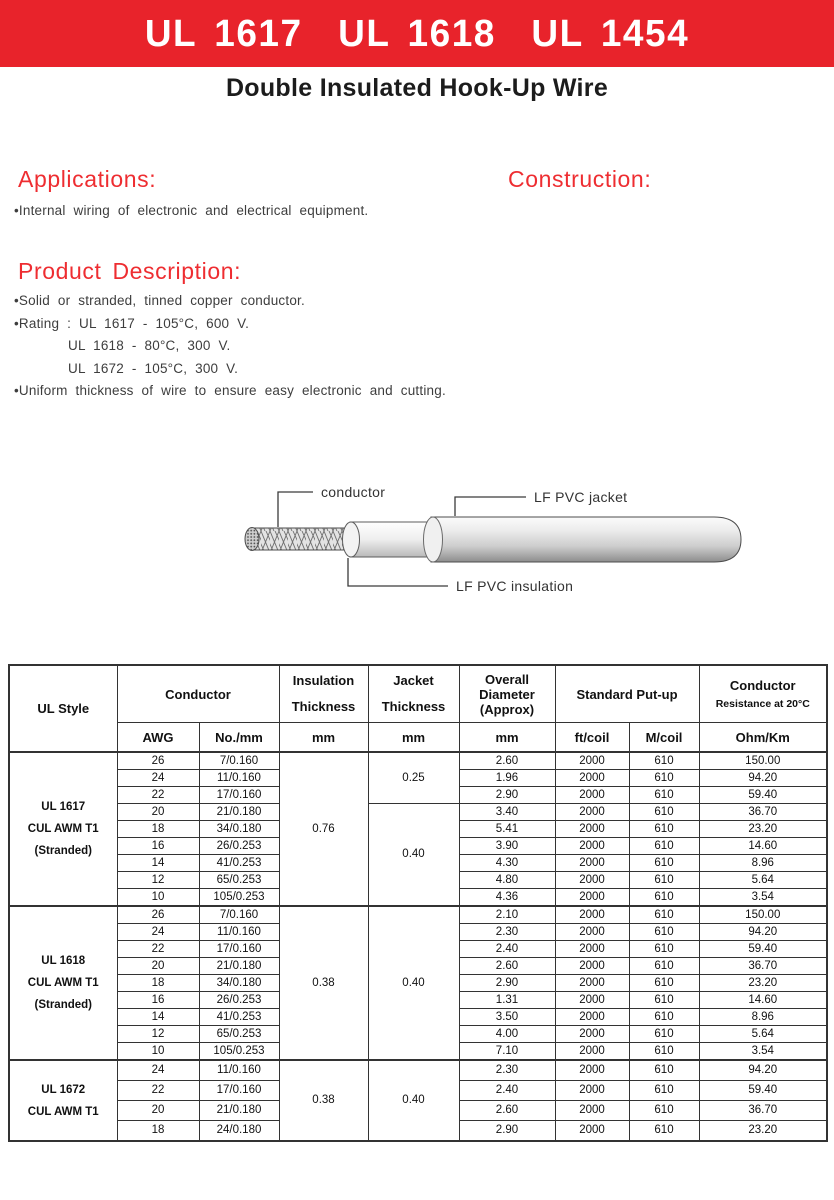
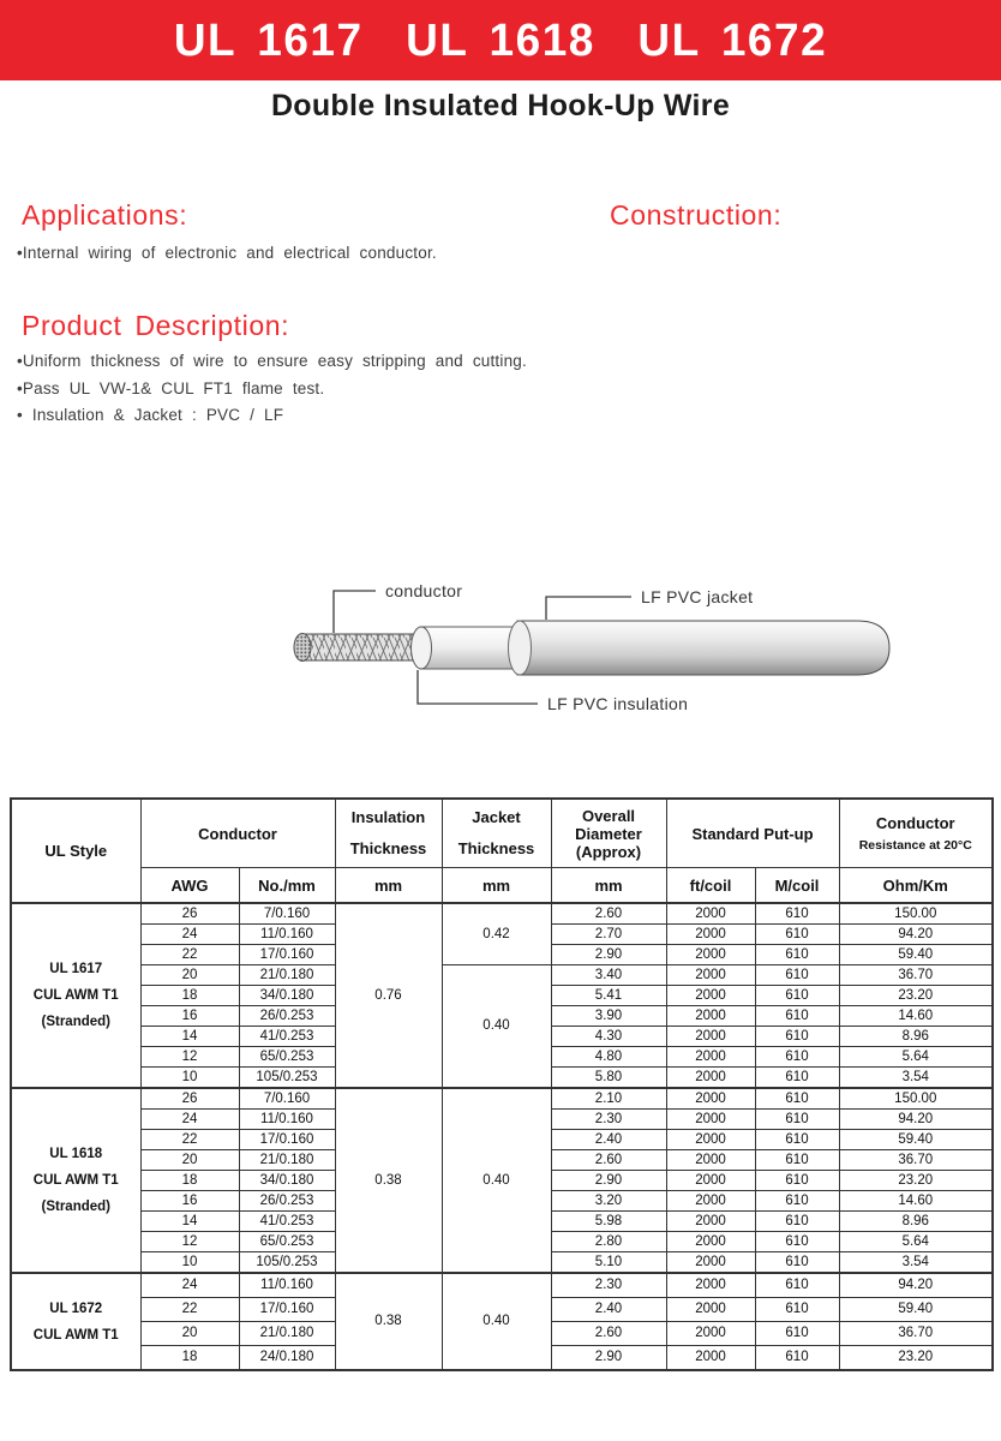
- UL 1617 UL 1618 UL 1454
+ UL 1617 UL 1618 UL 1672
  Double Insulated Hook-Up Wire
  Applications:
  Construction:
- •Internal wiring of electronic and electrical equipment.
+ •Internal wiring of electronic and electrical conductor.
  Product Description:
- •Solid or stranded, tinned copper conductor.
- •Rating : UL 1617 - 105°C, 600 V.
- UL 1618 - 80°C, 300 V.
- UL 1672 - 105°C, 300 V.
- •Uniform thickness of wire to ensure easy electronic and cutting.
+ •Uniform thickness of wire to ensure easy stripping and cutting.
+ •Pass UL VW-1& CUL FT1 flame test.
+ • Insulation & Jacket : PVC / LF
  conductor
  LF PVC jacket
  LF PVC insulation
  UL Style	Conductor	Insulation Thickness	Jacket Thickness	Overall Diameter (Approx)	Standard Put-up	Conductor Resistance at 20°C
  AWG	No./mm	mm	mm	mm	ft/coil	M/coil	Ohm/Km
- UL 1617CUL AWM T1(Stranded)	26	7/0.160	0.76	0.25	2.60	2000	610	150.00
+ UL 1617CUL AWM T1(Stranded)	26	7/0.160	0.76	0.42	2.60	2000	610	150.00
- 24	11/0.160	1.96	2000	610	94.20
+ 24	11/0.160	2.70	2000	610	94.20
  22	17/0.160	2.90	2000	610	59.40
  20	21/0.180	0.40	3.40	2000	610	36.70
  18	34/0.180	5.41	2000	610	23.20
  16	26/0.253	3.90	2000	610	14.60
  14	41/0.253	4.30	2000	610	8.96
  12	65/0.253	4.80	2000	610	5.64
- 10	105/0.253	4.36	2000	610	3.54
+ 10	105/0.253	5.80	2000	610	3.54
  UL 1618CUL AWM T1(Stranded)	26	7/0.160	0.38	0.40	2.10	2000	610	150.00
  24	11/0.160	2.30	2000	610	94.20
  22	17/0.160	2.40	2000	610	59.40
  20	21/0.180	2.60	2000	610	36.70
  18	34/0.180	2.90	2000	610	23.20
- 16	26/0.253	1.31	2000	610	14.60
+ 16	26/0.253	3.20	2000	610	14.60
- 14	41/0.253	3.50	2000	610	8.96
+ 14	41/0.253	5.98	2000	610	8.96
- 12	65/0.253	4.00	2000	610	5.64
+ 12	65/0.253	2.80	2000	610	5.64
- 10	105/0.253	7.10	2000	610	3.54
+ 10	105/0.253	5.10	2000	610	3.54
  UL 1672CUL AWM T1	24	11/0.160	0.38	0.40	2.30	2000	610	94.20
  22	17/0.160	2.40	2000	610	59.40
  20	21/0.180	2.60	2000	610	36.70
  18	24/0.180	2.90	2000	610	23.20
